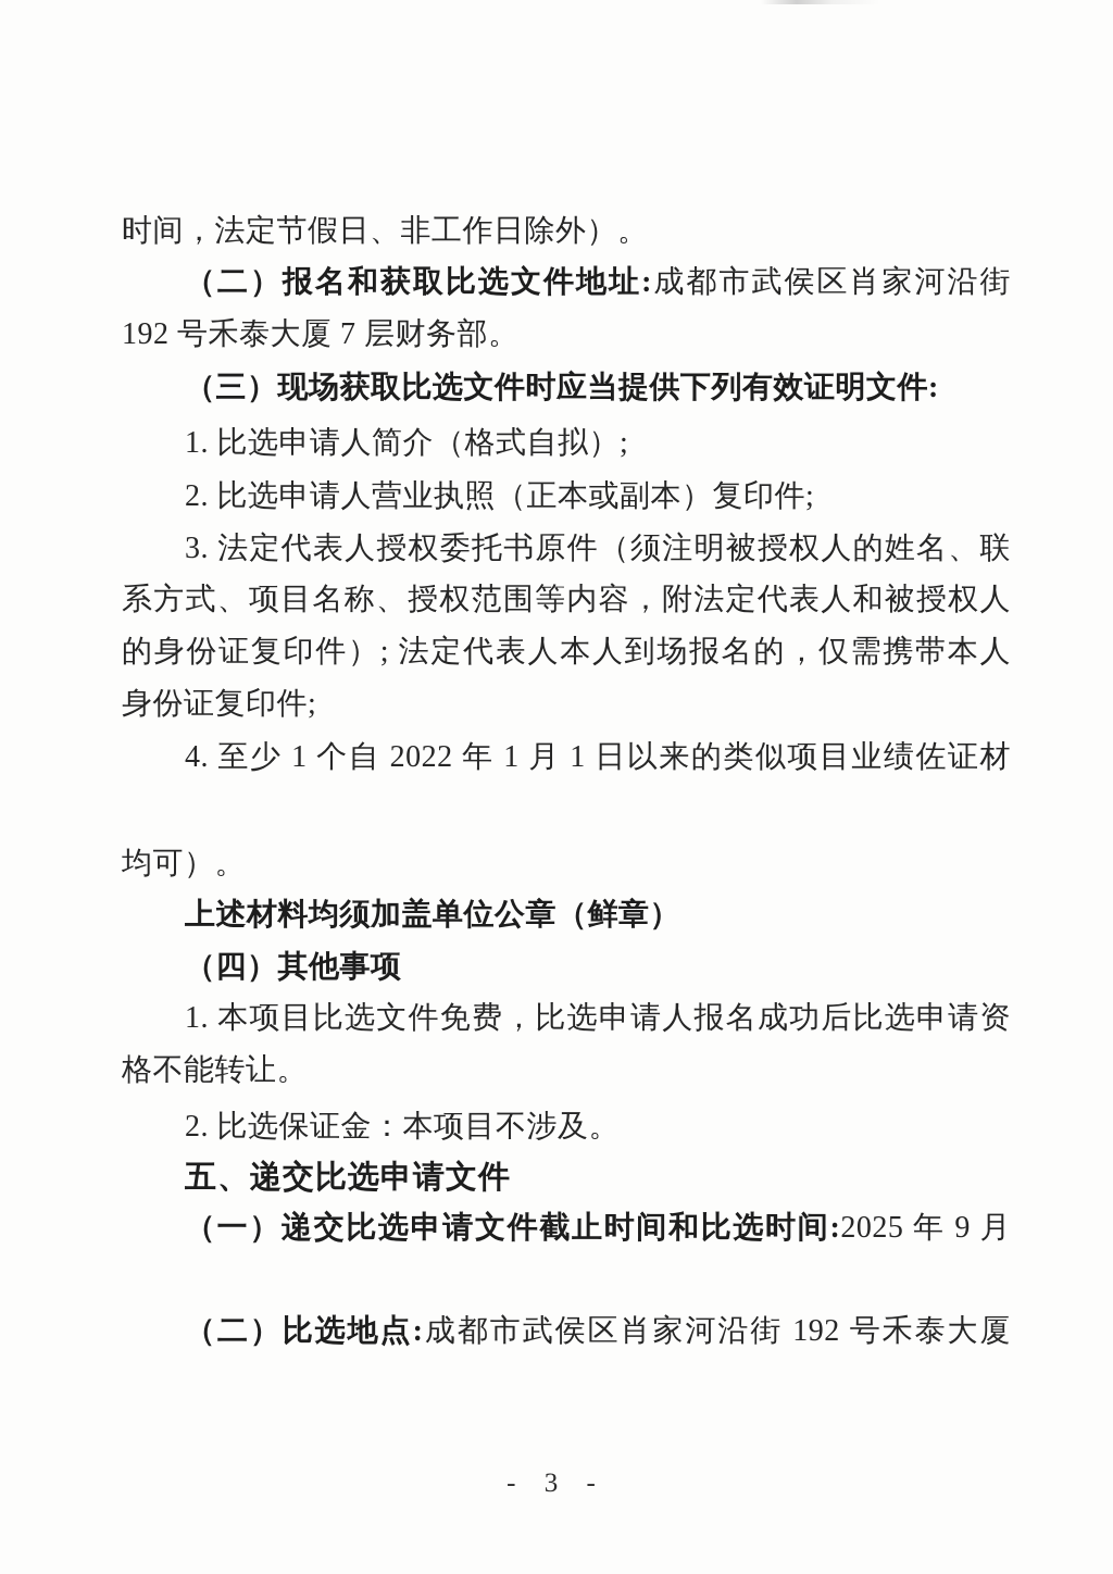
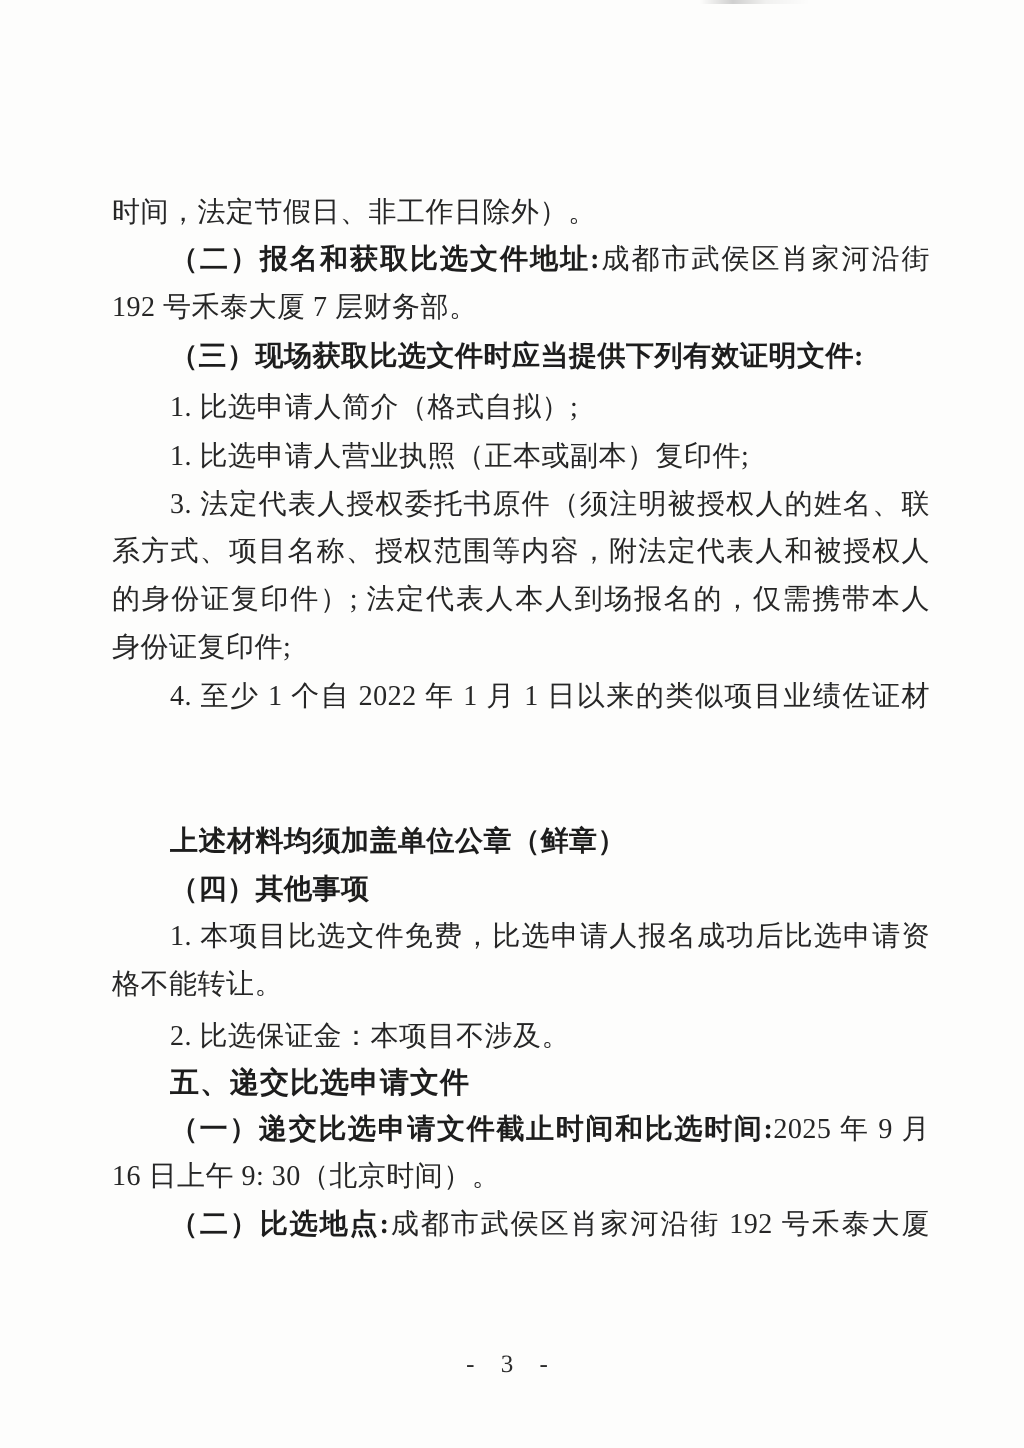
  时间，法定节假日、非工作日除外）。
  （二）报名和获取比选文件地址:成都市武侯区肖家河沿街
  192 号禾泰大厦 7 层财务部。
  （三）现场获取比选文件时应当提供下列有效证明文件:
  1. 比选申请人简介（格式自拟）;
- 2. 比选申请人营业执照（正本或副本）复印件;
+ 1. 比选申请人营业执照（正本或副本）复印件;
  3. 法定代表人授权委托书原件（须注明被授权人的姓名、联
  系方式、项目名称、授权范围等内容，附法定代表人和被授权人
  的身份证复印件）; 法定代表人本人到场报名的，仅需携带本人
  身份证复印件;
  4. 至少 1 个自 2022 年 1 月 1 日以来的类似项目业绩佐证材
- 均可）。
  上述材料均须加盖单位公章（鲜章）
  （四）其他事项
  1. 本项目比选文件免费，比选申请人报名成功后比选申请资
  格不能转让。
  2. 比选保证金：本项目不涉及。
  五、递交比选申请文件
  （一）递交比选申请文件截止时间和比选时间:2025 年 9 月
+ 16 日上午 9: 30（北京时间）。
  （二）比选地点:成都市武侯区肖家河沿街 192 号禾泰大厦
  - 3 -
